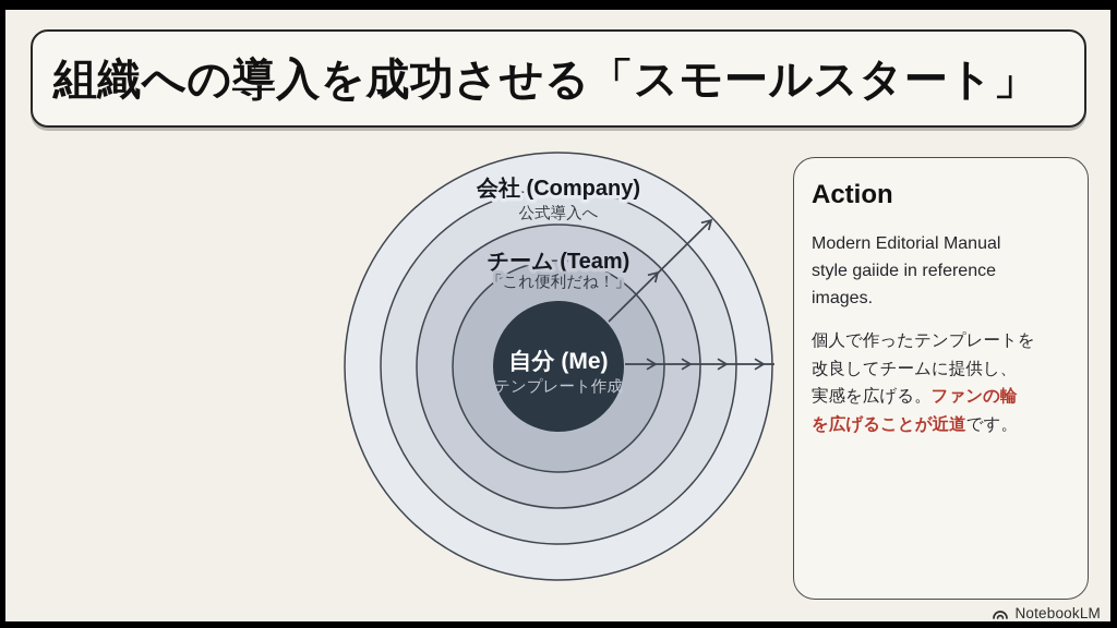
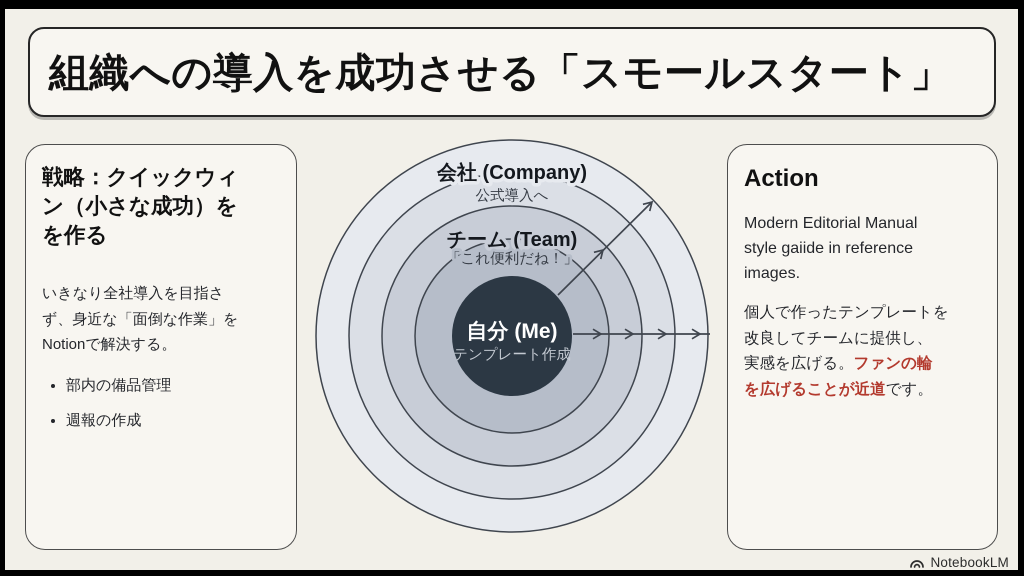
  組織への導入を成功させる「スモールスタート」
+ 戦略：クイックウィ
+ ン（小さな成功）を
+ を作る
+ いきなり全社導入を目指さ
+ ず、身近な「面倒な作業」を
+ Notionで解決する。
+ 部内の備品管理
+ 週報の作成
  会社 (Company)
  公式導入へ
  チーム (Team)
  「これ便利だね！」
  自分 (Me)
  テンプレート作成
  Action
  Modern Editorial Manual
  style gaiide in reference
  images.
  個人で作ったテンプレートを
  改良してチームに提供し、
  実感を広げる。ファンの輪
  を広げることが近道です。
  NotebookLM
